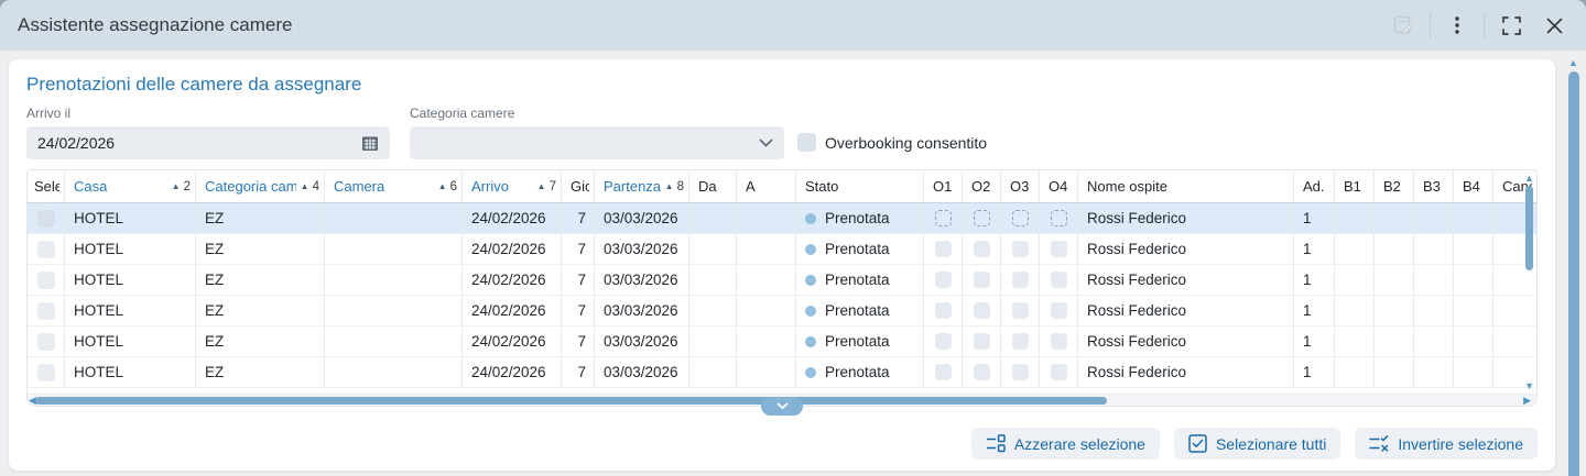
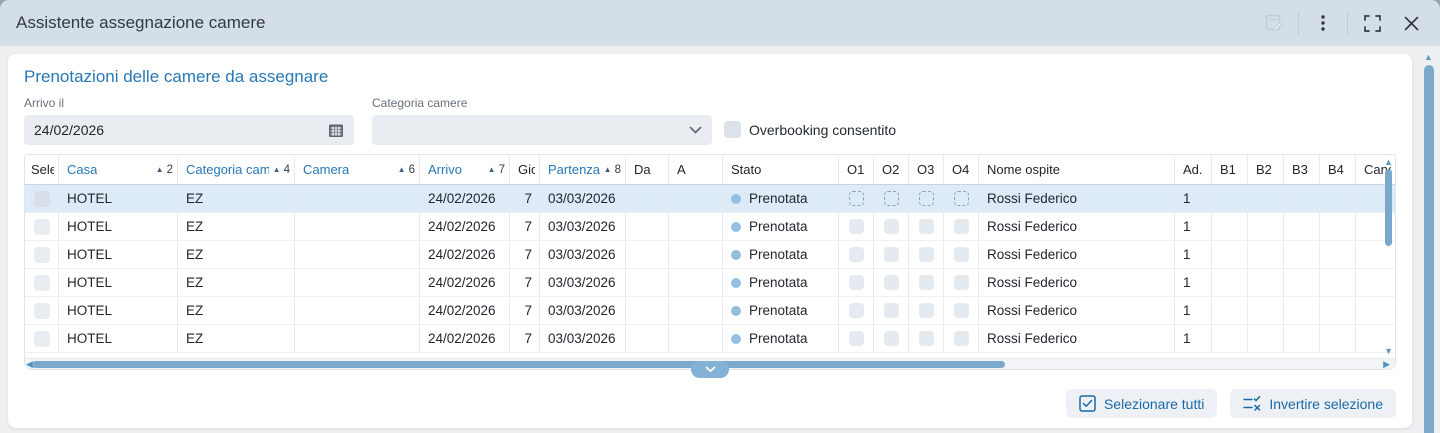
  Assistente assegnazione camere
  Prenotazioni delle camere da assegnare
  Arrivo il
  24/02/2026
  Categoria camere
  Overbooking consentito
  Sele
  Casa
  ▲
  2
  Categoria cam
  ▲
  4
  Camera
  ▲
  6
  Arrivo
  ▲
  7
  Partenza
  ▲
  8
  Da
  A
  Stato
  O1
  O2
  O3
  O4
  Nome ospite
  Ad.
  B1
  B2
  B3
  B4
  Can
  HOTEL
  EZ
  24/02/2026
  7
  03/03/2026
  Prenotata
  Rossi Federico
  1
  HOTEL
  EZ
  24/02/2026
  7
  03/03/2026
  Prenotata
  Rossi Federico
  1
  HOTEL
  EZ
  24/02/2026
  7
  03/03/2026
  Prenotata
  Rossi Federico
  1
  HOTEL
  EZ
  24/02/2026
  7
  03/03/2026
  Prenotata
  Rossi Federico
  1
  HOTEL
  EZ
  24/02/2026
  7
  03/03/2026
  Prenotata
  Rossi Federico
  1
  HOTEL
  EZ
  24/02/2026
  7
  03/03/2026
  Prenotata
  Rossi Federico
  1
  ▲
  ▼
  ◀
  ▶
- Azzerare selezione
  Selezionare tutti
  Invertire selezione
  ▲
